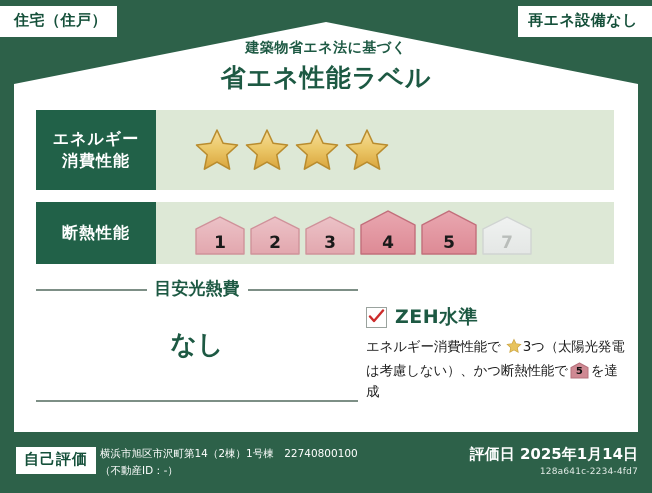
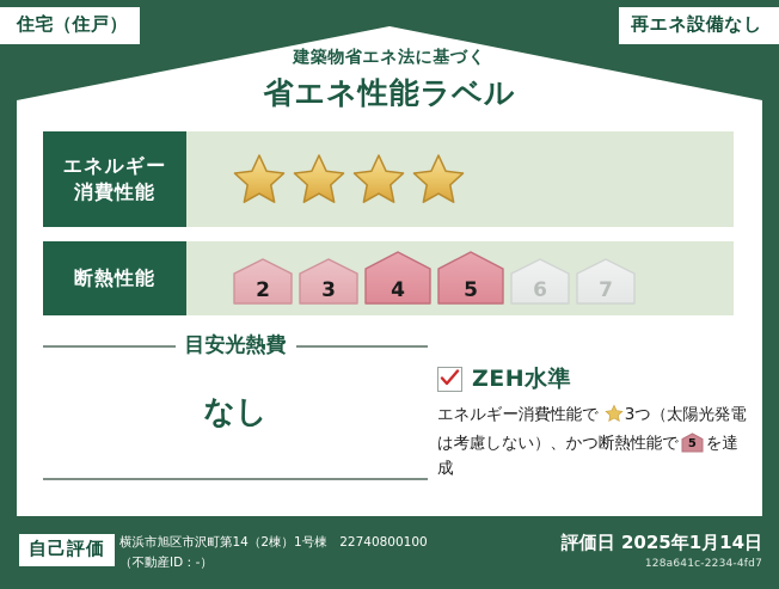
  住宅（住戸）
  再エネ設備なし
  建築物省エネ法に基づく
  省エネ性能ラベル
  エネルギー
  消費性能
  断熱性能
- 1
  2
  3
  4
  5
+ 6
  7
  目安光熱費
  なし
  ZEH水準
  エネルギー消費性能で 3つ（太陽光発電
  は考慮しない）、かつ断熱性能で
  5
  を達成
  自己評価
  横浜市旭区市沢町第14（2棟）1号棟 22740800100
  （不動産ID：-）
  評価日 2025年1月14日
  128a641c-2234-4fd7
